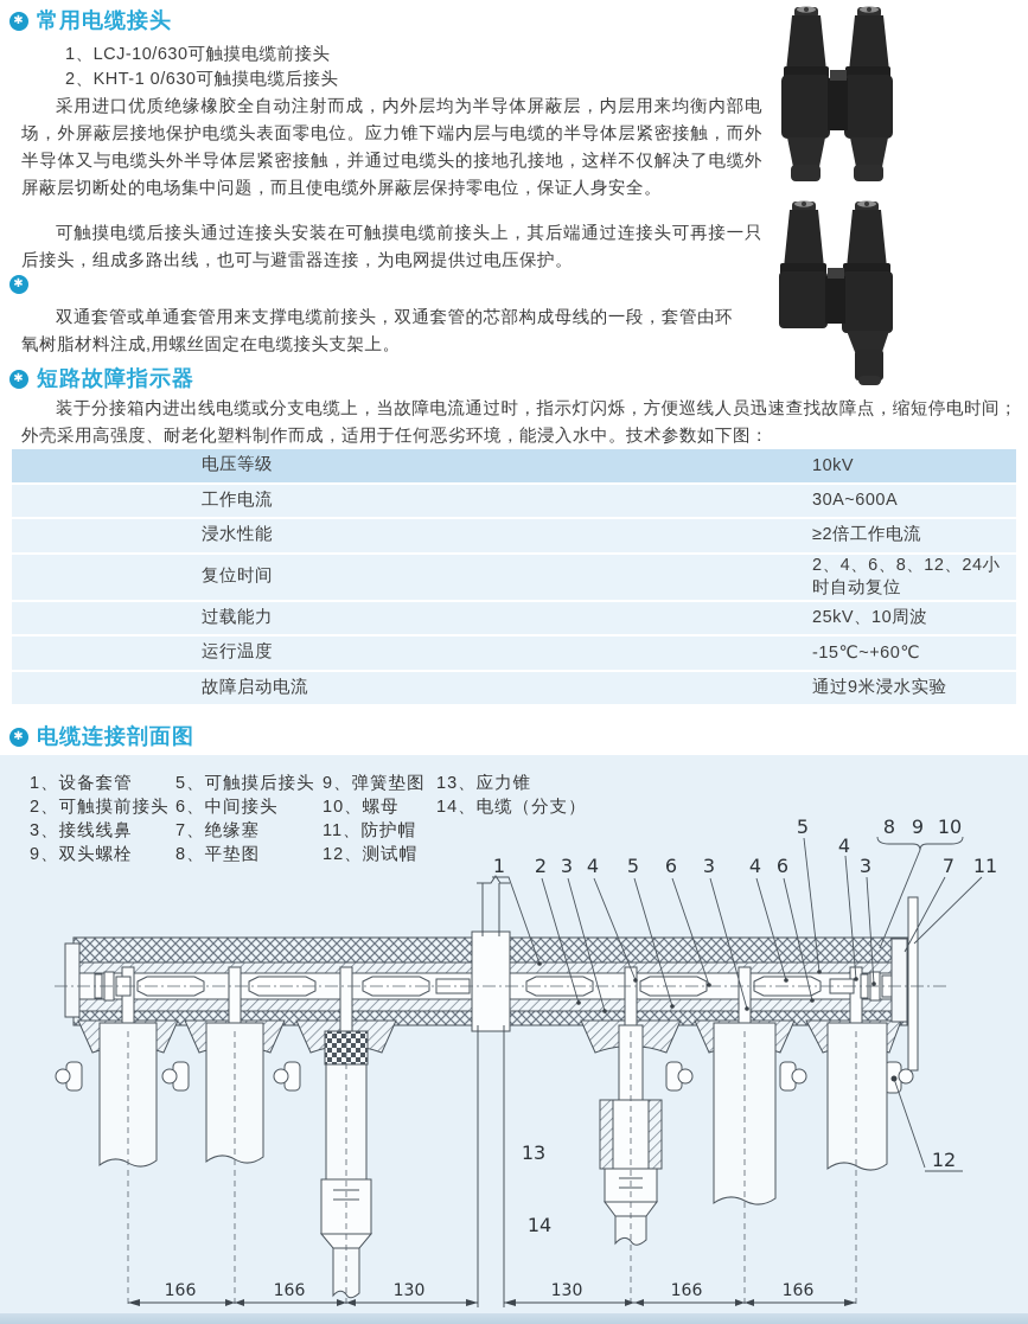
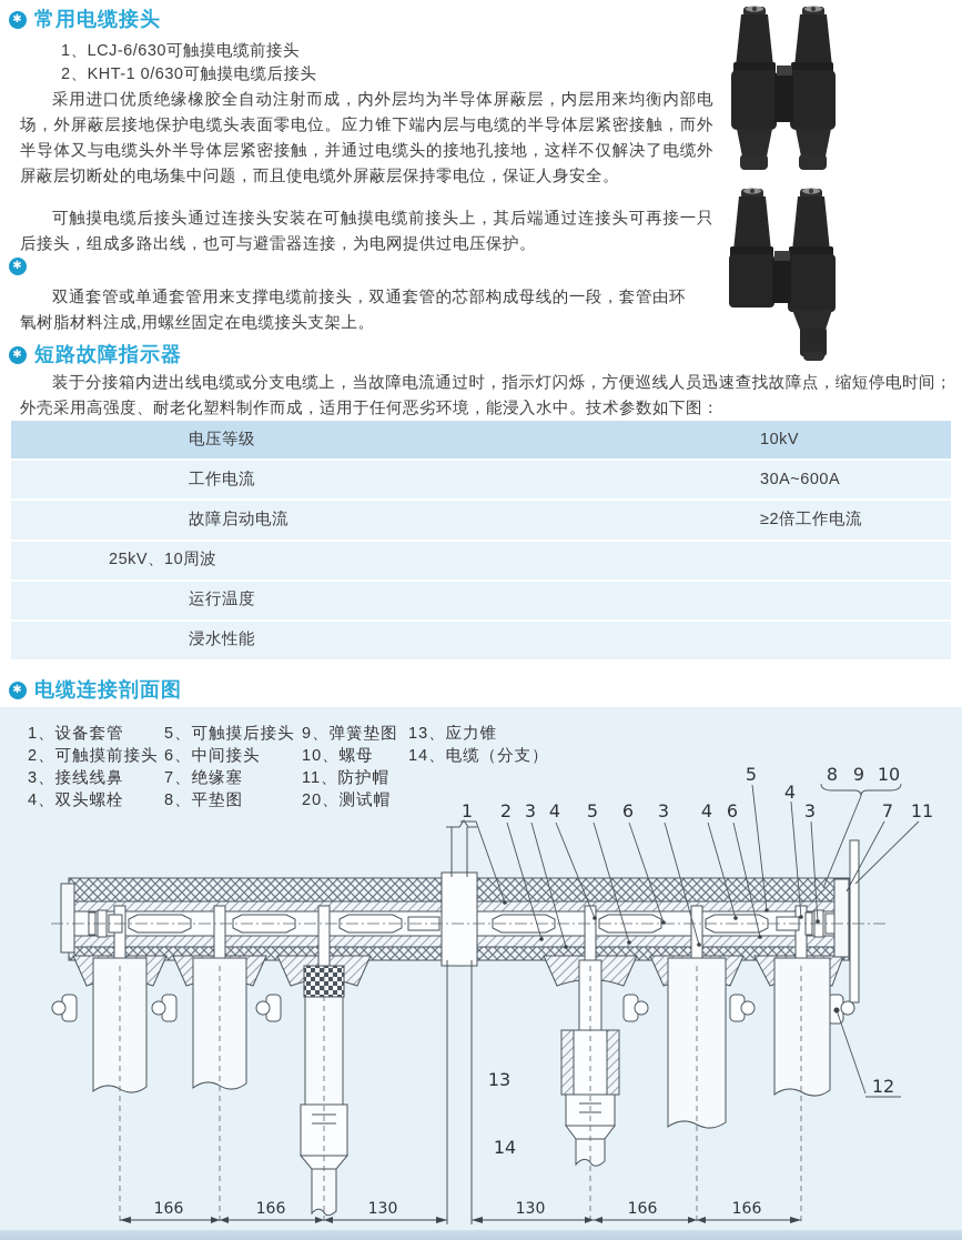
  ✱
  常用电缆接头
- 1、LCJ-10/630可触摸电缆前接头
+ 1、LCJ-6/630可触摸电缆前接头
  2、KHT-1 0/630可触摸电缆后接头
  采用进口优质绝缘橡胶全自动注射而成，内外层均为半导体屏蔽层，内层用来均衡内部电场，外屏蔽层接地保护电缆头表面零电位。应力锥下端内层与电缆的半导体层紧密接触，而外半导体又与电缆头外半导体层紧密接触，并通过电缆头的接地孔接地，这样不仅解决了电缆外屏蔽层切断处的电场集中问题，而且使电缆外屏蔽层保持零电位，保证人身安全。
  可触摸电缆后接头通过连接头安装在可触摸电缆前接头上，其后端通过连接头可再接一只后接头，组成多路出线，也可与避雷器连接，为电网提供过电压保护。
  ✱
  双通套管或单通套管用来支撑电缆前接头，双通套管的芯部构成母线的一段，套管由环氧树脂材料注成,用螺丝固定在电缆接头支架上。
  ✱
  短路故障指示器
  装于分接箱内进出线电缆或分支电缆上，当故障电流通过时，指示灯闪烁，方便巡线人员迅速查找故障点，缩短停电时间；外壳采用高强度、耐老化塑料制作而成，适用于任何恶劣环境，能浸入水中。技术参数如下图：
  电压等级
  10kV
  工作电流
  30A~600A
- 浸水性能
+ 故障启动电流
  ≥2倍工作电流
- 复位时间
- 2、4、6、8、12、24小时自动复位
- 过载能力
  25kV、10周波
  运行温度
- -15℃~+60℃
- 故障启动电流
+ 浸水性能
- 通过9米浸水实验
  ✱
  电缆连接剖面图
  1、设备套管
  2、可触摸前接头
  3、接线线鼻
- 9、双头螺栓
+ 4、双头螺栓
  5、可触摸后接头
  6、中间接头
  7、绝缘塞
  8、平垫图
  9、弹簧垫图
  10、螺母
  11、防护帽
- 12、测试帽
+ 20、测试帽
  13、应力锥
  14、电缆（分支）
  5
  8
  9
  10
  4
  1
  2
  3
  4
  5
  6
  3
  4
  6
  3
  7
  11
  13
  14
  12
  166
  166
  130
  130
  166
  166
